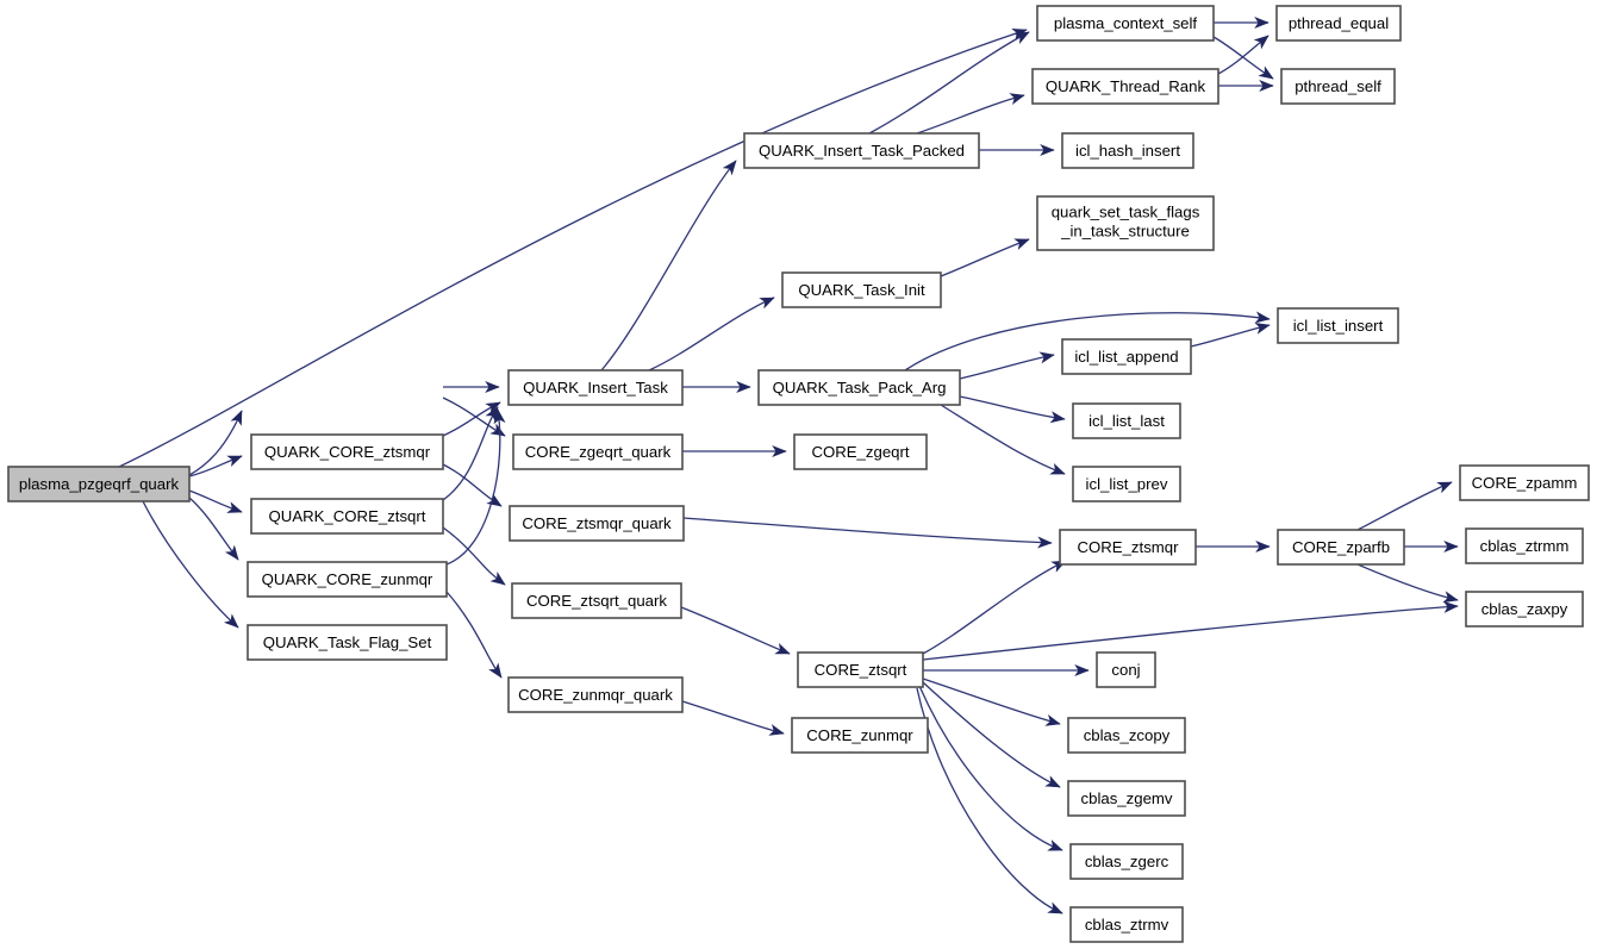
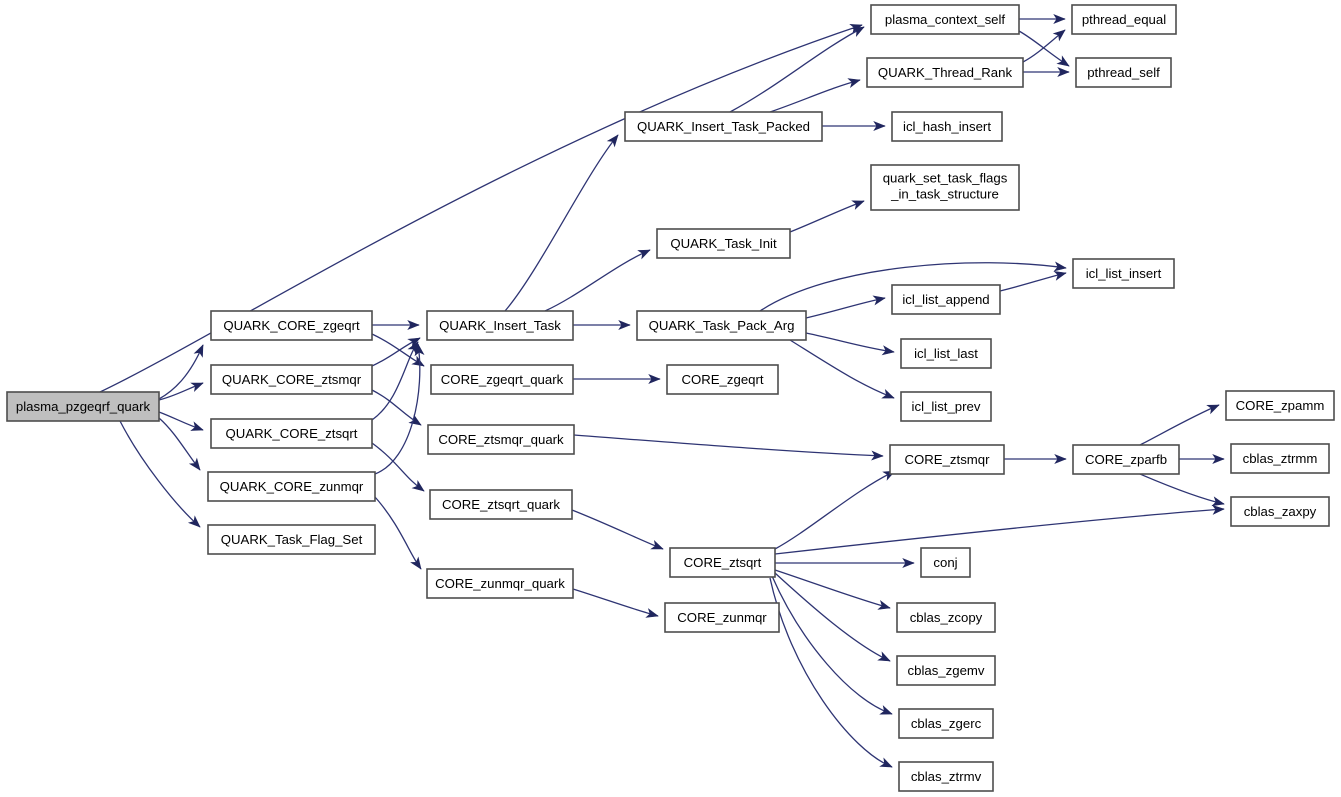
  plasma_pzgeqrf_quark
+ QUARK_CORE_zgeqrt
  QUARK_CORE_ztsmqr
  QUARK_CORE_ztsqrt
  QUARK_CORE_zunmqr
  QUARK_Task_Flag_Set
  QUARK_Insert_Task
  CORE_zgeqrt_quark
  CORE_ztsmqr_quark
  CORE_ztsqrt_quark
  CORE_zunmqr_quark
  QUARK_Insert_Task_Packed
  QUARK_Task_Init
  QUARK_Task_Pack_Arg
  CORE_zgeqrt
  CORE_ztsqrt
  CORE_zunmqr
  plasma_context_self
  QUARK_Thread_Rank
  icl_hash_insert
  quark_set_task_flags _in_task_structure
  icl_list_append
  icl_list_last
  icl_list_prev
  CORE_ztsmqr
  conj
  cblas_zcopy
  cblas_zgemv
  cblas_zgerc
  cblas_ztrmv
  icl_list_insert
  CORE_zparfb
  CORE_zpamm
  cblas_ztrmm
  cblas_zaxpy
  pthread_equal
  pthread_self
